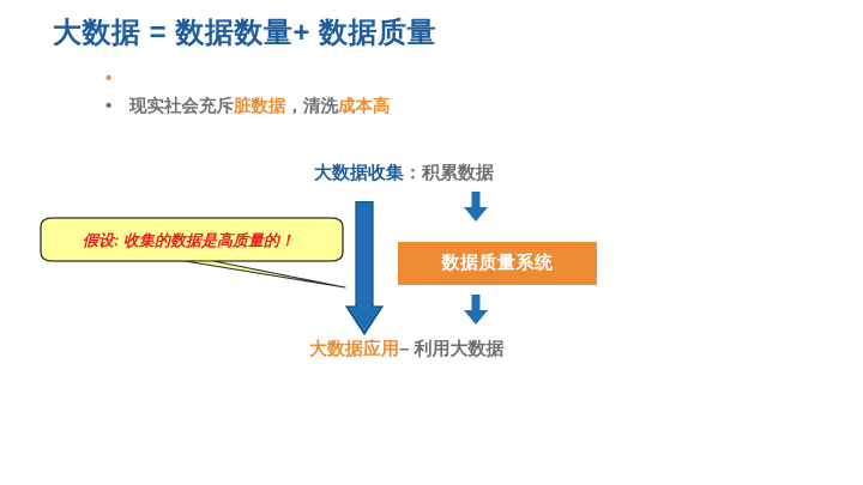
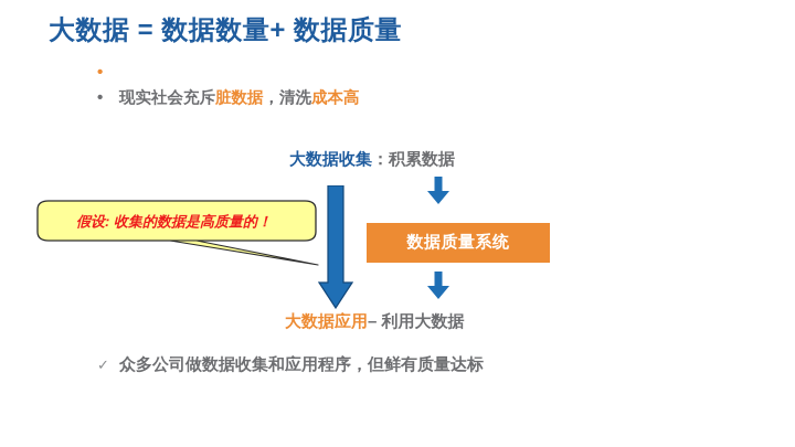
  大数据 = 数据数量+ 数据质量
  •
  •
  现实社会充斥脏数据，清洗成本高
  大数据收集：积累数据
  数据质量系统
  假设: 收集的数据是高质量的！
  大数据应用– 利用大数据
+ ✓
+ 众多公司做数据收集和应用程序，但鲜有质量达标
